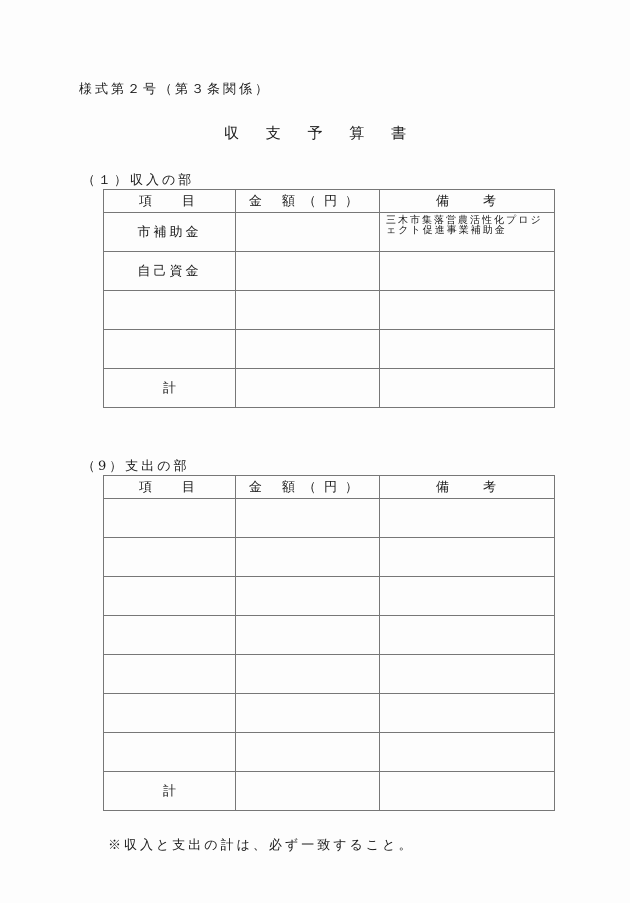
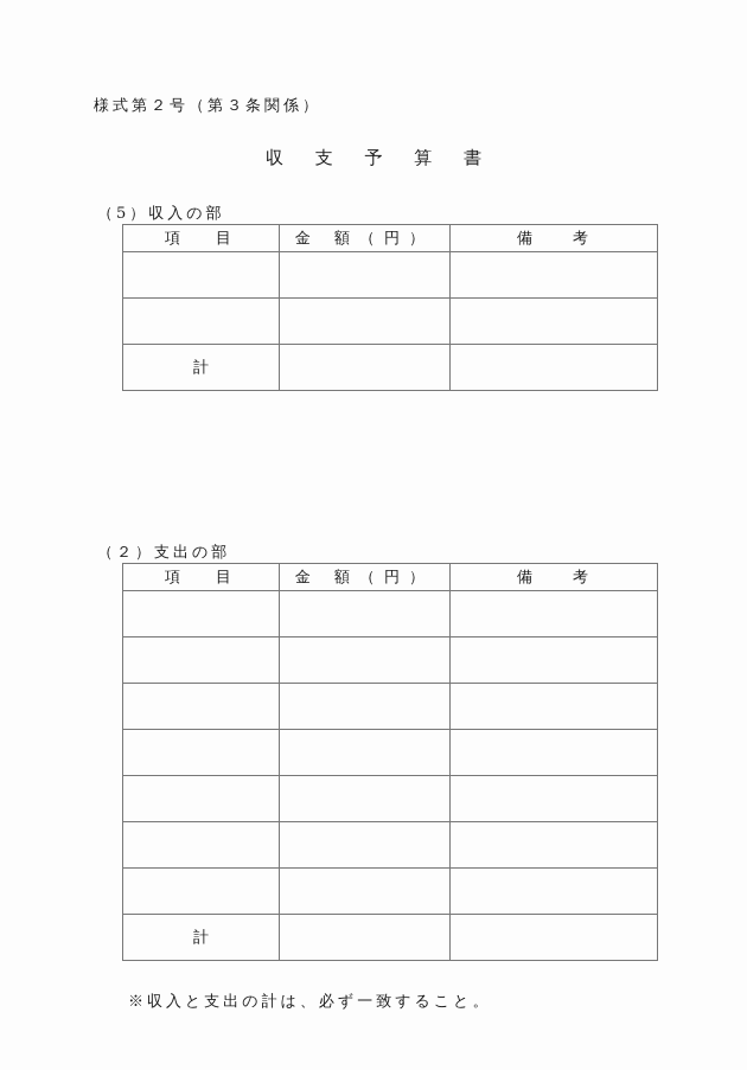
  様式第２号（第３条関係）
  収 支 予 算 書
- （１）収入の部
+ （5）収入の部
  項 目	金 額（円）	備 考
- 市補助金		三木市集落営農活性化プロジェクト促進事業補助金
- 自己資金
  計
- （9）支出の部
+ （２）支出の部
  項 目	金 額（円）	備 考
  計
  ※収入と支出の計は、必ず一致すること。
